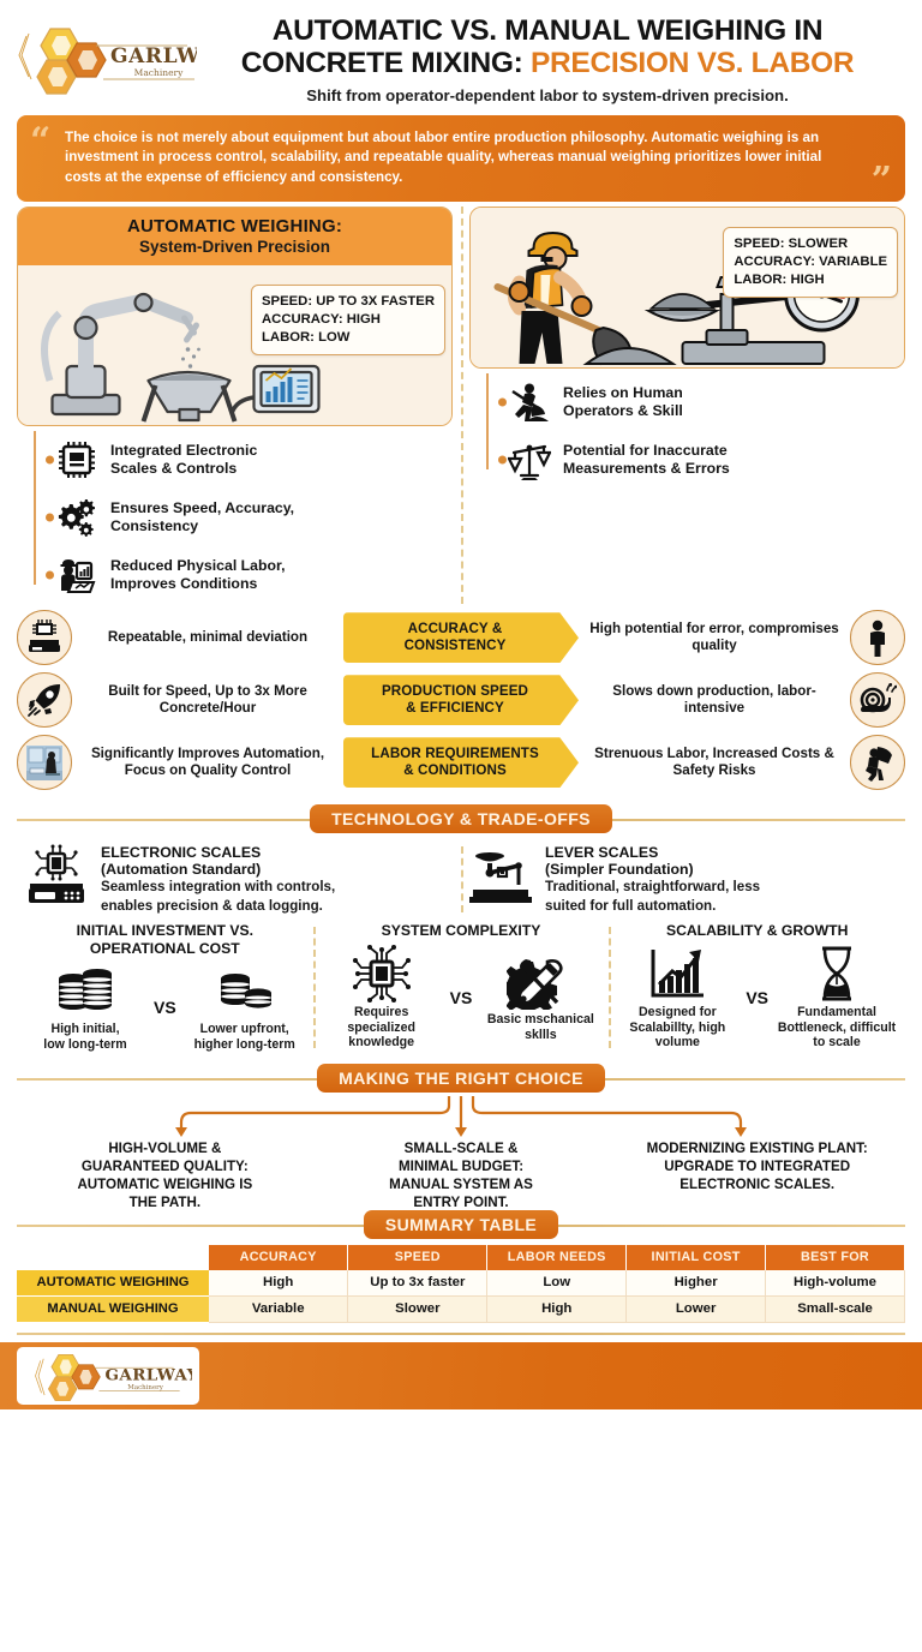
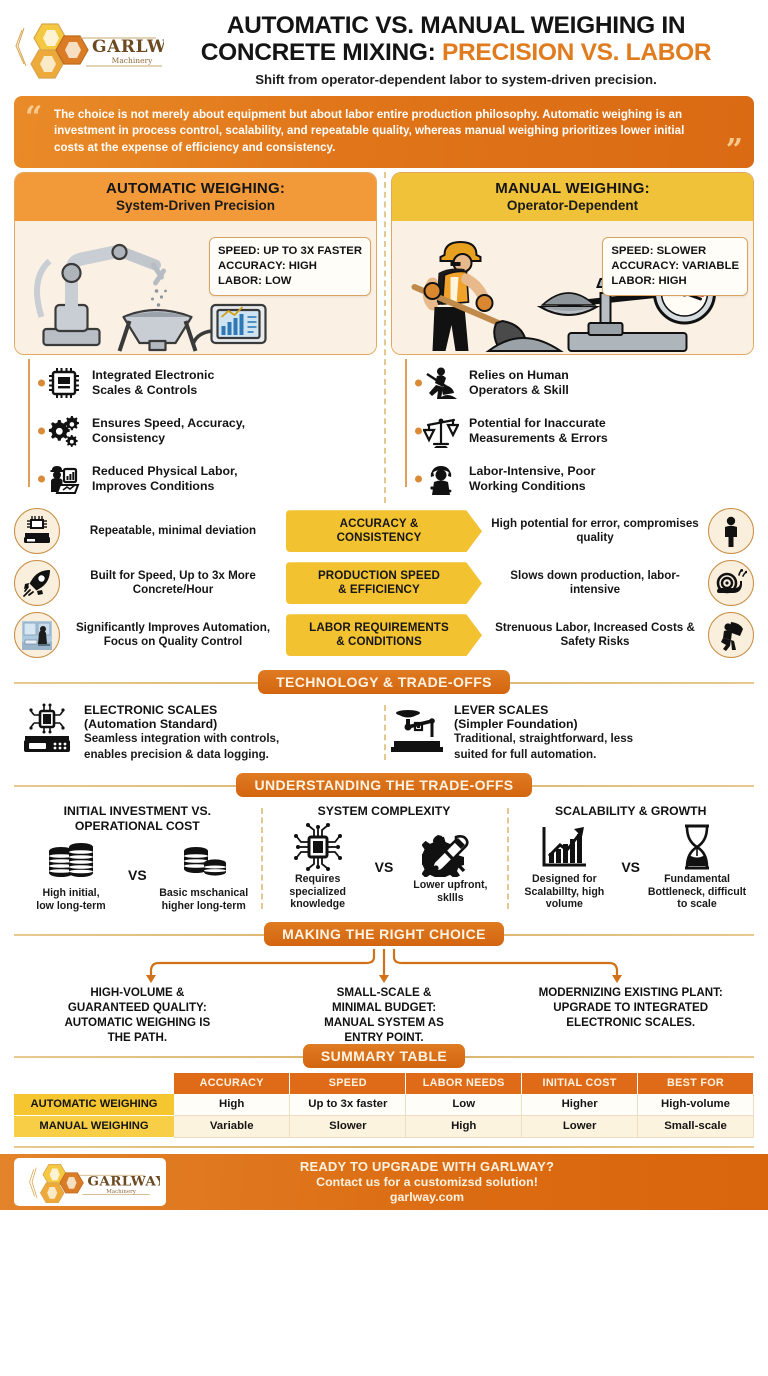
  GARLW
  Machinery
  AUTOMATIC VS. MANUAL WEIGHING IN
  CONCRETE MIXING: PRECISION VS. LABOR
  Shift from operator-dependent labor to system-driven precision.
  “
  The choice is not merely about equipment but about labor entire production philosophy. Automatic weighing is an investment in process control, scalability, and repeatable quality, whereas manual weighing prioritizes lower initial costs at the expense of efficiency and consistency.
  ”
  AUTOMATIC WEIGHING:
  System-Driven Precision
  SPEED: UP TO 3X FASTER
  ACCURACY: HIGH
  LABOR: LOW
  Integrated Electronic
  Scales & Controls
  Ensures Speed, Accuracy,
  Consistency
  Reduced Physical Labor,
  Improves Conditions
+ MANUAL WEIGHING:
+ Operator-Dependent
  SPEED: SLOWER
  ACCURACY: VARIABLE
  LABOR: HIGH
  Relies on Human
  Operators & Skill
  Potential for Inaccurate
  Measurements & Errors
+ Labor-Intensive, Poor
+ Working Conditions
  Repeatable, minimal deviation
  ACCURACY &
  CONSISTENCY
  High potential for error, compromises quality
  Built for Speed, Up to 3x More Concrete/Hour
  PRODUCTION SPEED
  & EFFICIENCY
  Slows down production, labor-intensive
  Significantly Improves Automation, Focus on Quality Control
  LABOR REQUIREMENTS
  & CONDITIONS
  Strenuous Labor, Increased Costs & Safety Risks
  TECHNOLOGY & TRADE-OFFS
  ELECTRONIC SCALES
  (Automation Standard)
  Seamless integration with controls,
  enables precision & data logging.
  LEVER SCALES
  (Simpler Foundation)
  Traditional, straightforward, less
  suited for full automation.
+ UNDERSTANDING THE TRADE-OFFS
  INITIAL INVESTMENT VS.
  OPERATIONAL COST
  High initial,
  low long-term
  VS
- Lower upfront,
+ Basic mschanical
  higher long-term
  SYSTEM COMPLEXITY
  Requires
  specialized
  knowledge
  VS
- Basic mschanical
+ Lower upfront,
  skllls
  SCALABILITY & GROWTH
  Designed for
  Scalabillty, high
  volume
  VS
  Fundamental
  Bottleneck, difficult
  to scale
  MAKING THE RIGHT CHOICE
  HIGH-VOLUME &
  GUARANTEED QUALITY:
  AUTOMATIC WEIGHING IS
  THE PATH.
  SMALL-SCALE &
  MINIMAL BUDGET:
  MANUAL SYSTEM AS
  ENTRY POINT.
  MODERNIZING EXISTING PLANT:
  UPGRADE TO INTEGRATED
  ELECTRONIC SCALES.
  SUMMARY TABLE
  	ACCURACY	SPEED	LABOR NEEDS	INITIAL COST	BEST FOR
  AUTOMATIC WEIGHING	High	Up to 3x faster	Low	Higher	High-volume
  MANUAL WEIGHING	Variable	Slower	High	Lower	Small-scale
  GARLWA
+ READY TO UPGRADE WITH GARLWAY?
+ Contact us for a customizsd solution!
+ garlway.com
